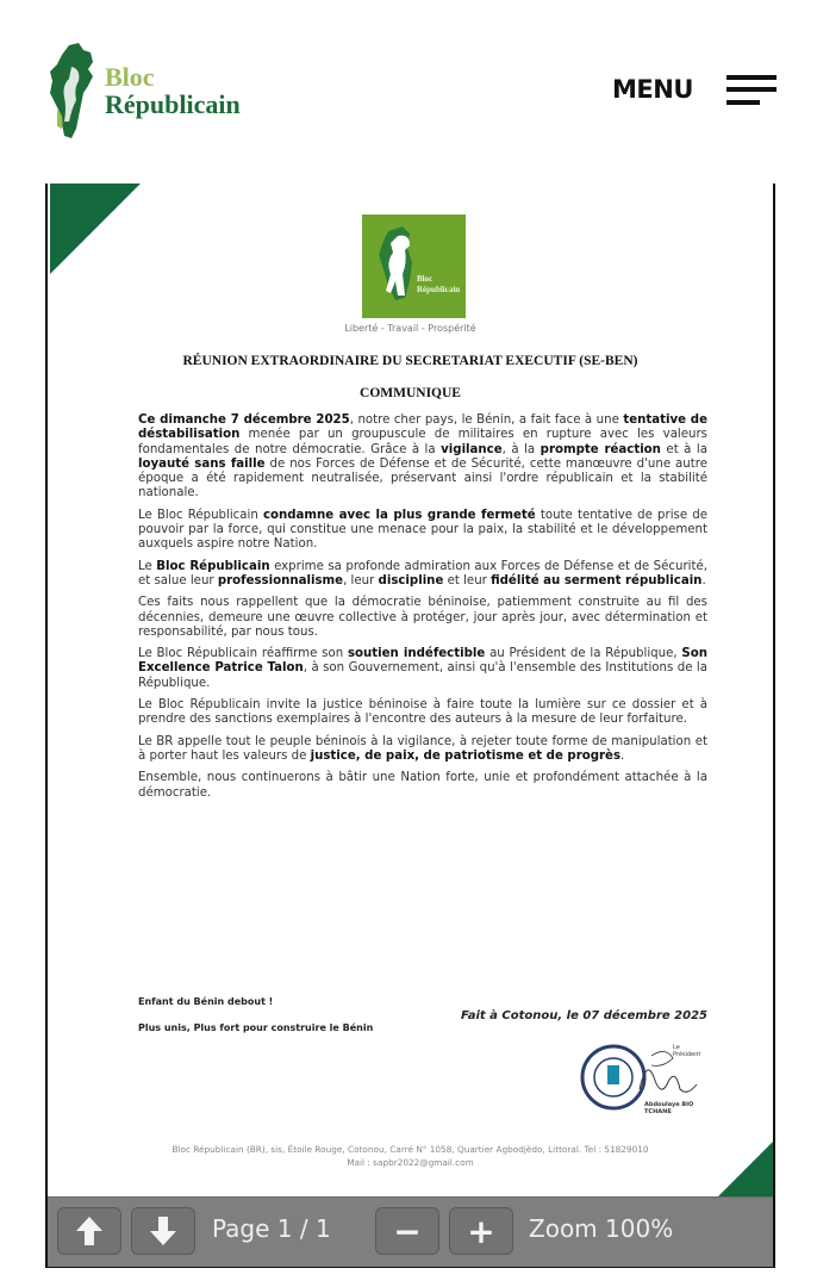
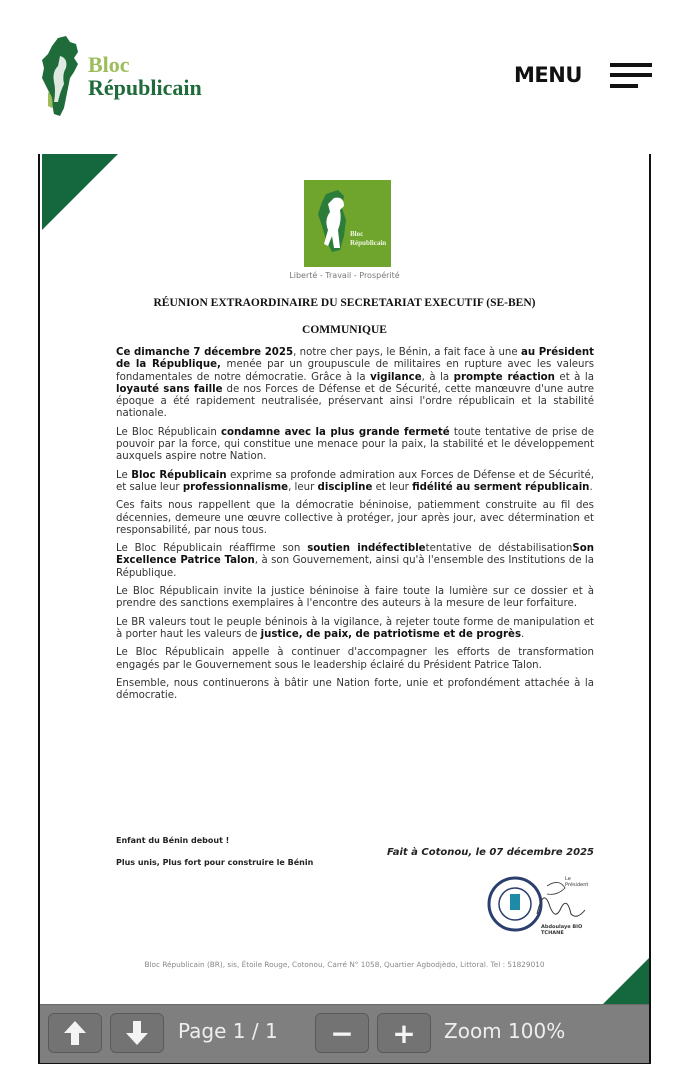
  Bloc
  Républicain
  MENU
  Bloc
  Républicain
  Liberté - Travail - Prospérité
  RÉUNION EXTRAORDINAIRE DU SECRETARIAT EXECUTIF (SE-BEN)
  COMMUNIQUE
- Ce dimanche 7 décembre 2025, notre cher pays, le Bénin, a fait face à une tentative de déstabilisation menée par un groupuscule de militaires en rupture avec les valeurs fondamentales de notre démocratie. Grâce à la vigilance, à la prompte réaction et à la loyauté sans faille de nos Forces de Défense et de Sécurité, cette manœuvre d'une autre époque a été rapidement neutralisée, préservant ainsi l'ordre républicain et la stabilité nationale.
+ Ce dimanche 7 décembre 2025, notre cher pays, le Bénin, a fait face à une au Président de la République, menée par un groupuscule de militaires en rupture avec les valeurs fondamentales de notre démocratie. Grâce à la vigilance, à la prompte réaction et à la loyauté sans faille de nos Forces de Défense et de Sécurité, cette manœuvre d'une autre époque a été rapidement neutralisée, préservant ainsi l'ordre républicain et la stabilité nationale.
  Le Bloc Républicain condamne avec la plus grande fermeté toute tentative de prise de pouvoir par la force, qui constitue une menace pour la paix, la stabilité et le développement auxquels aspire notre Nation.
  Le Bloc Républicain exprime sa profonde admiration aux Forces de Défense et de Sécurité, et salue leur professionnalisme, leur discipline et leur fidélité au serment républicain.
  Ces faits nous rappellent que la démocratie béninoise, patiemment construite au fil des décennies, demeure une œuvre collective à protéger, jour après jour, avec détermination et responsabilité, par nous tous.
- Le Bloc Républicain réaffirme son soutien indéfectible au Président de la République, Son Excellence Patrice Talon, à son Gouvernement, ainsi qu'à l'ensemble des Institutions de la République.
+ Le Bloc Républicain réaffirme son soutien indéfectibletentative de déstabilisationSon Excellence Patrice Talon, à son Gouvernement, ainsi qu'à l'ensemble des Institutions de la République.
  Le Bloc Républicain invite la justice béninoise à faire toute la lumière sur ce dossier et à prendre des sanctions exemplaires à l'encontre des auteurs à la mesure de leur forfaiture.
- Le BR appelle tout le peuple béninois à la vigilance, à rejeter toute forme de manipulation et à porter haut les valeurs de justice, de paix, de patriotisme et de progrès.
+ Le BR valeurs tout le peuple béninois à la vigilance, à rejeter toute forme de manipulation et à porter haut les valeurs de justice, de paix, de patriotisme et de progrès.
+ Le Bloc Républicain appelle à continuer d'accompagner les efforts de transformation engagés par le Gouvernement sous le leadership éclairé du Président Patrice Talon.
  Ensemble, nous continuerons à bâtir une Nation forte, unie et profondément attachée à la démocratie.
  Enfant du Bénin debout !
  Plus unis, Plus fort pour construire le Bénin
  Fait à Cotonou, le 07 décembre 2025
  Bloc Républicain (BR), sis, Étoile Rouge, Cotonou, Carré N° 1058, Quartier Agbodjèdo, Littoral. Tel : 51829010
- Mail : sapbr2022@gmail.com
  Page 1 / 1
  −
  +
  Zoom 100%
